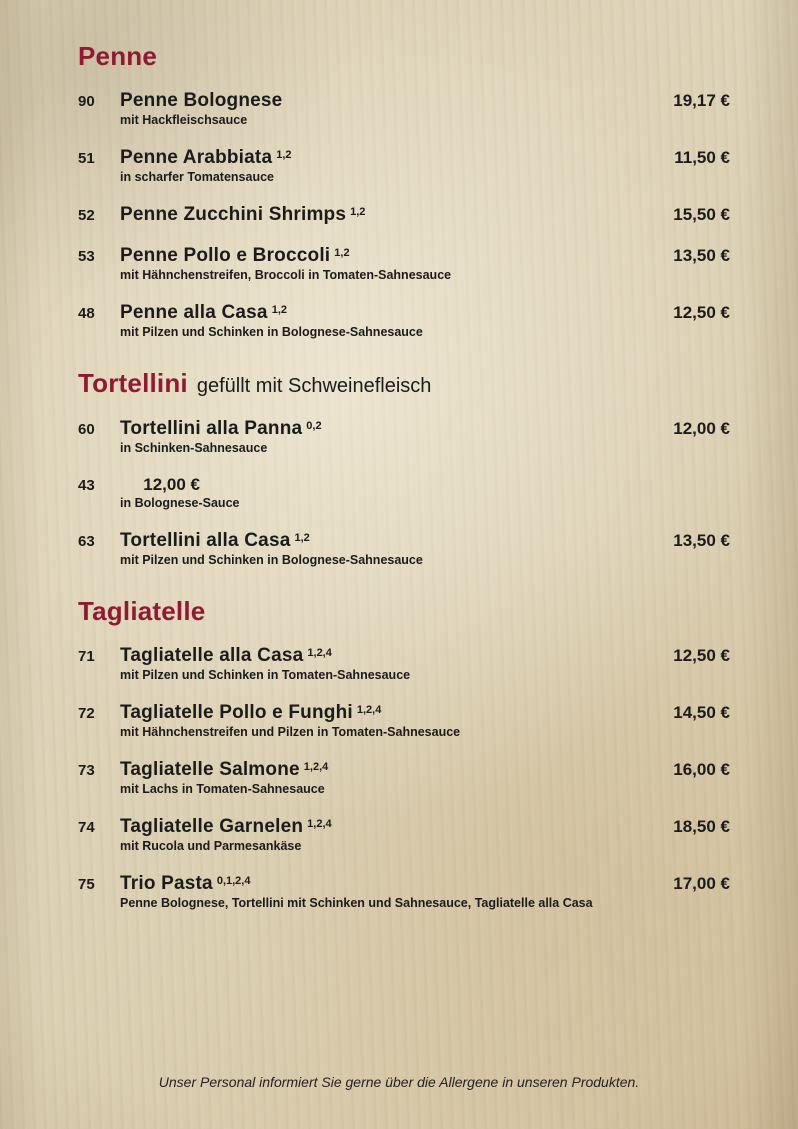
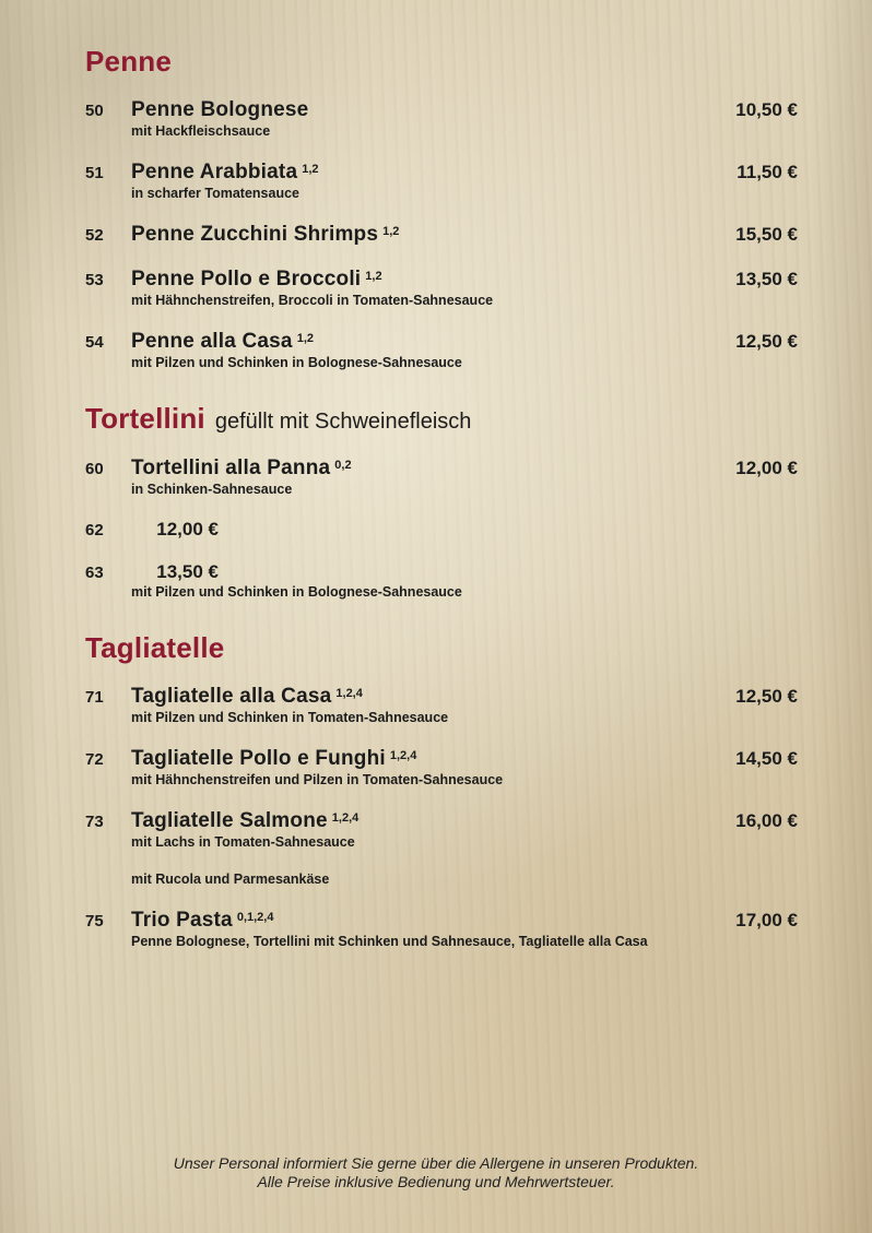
  Penne
- 90
+ 50
  Penne Bolognese
- 19,17 €
+ 10,50 €
  mit Hackfleischsauce
  51
  Penne Arabbiata 1,2
  11,50 €
  in scharfer Tomatensauce
  52
  Penne Zucchini Shrimps 1,2
  15,50 €
  53
  Penne Pollo e Broccoli 1,2
  13,50 €
  mit Hähnchenstreifen, Broccoli in Tomaten-Sahnesauce
- 48
+ 54
  Penne alla Casa 1,2
  12,50 €
  mit Pilzen und Schinken in Bolognese-Sahnesauce
  Tortellini gefüllt mit Schweinefleisch
  60
  Tortellini alla Panna 0,2
  12,00 €
  in Schinken-Sahnesauce
- 43
+ 62
  12,00 €
- in Bolognese-Sauce
  63
- Tortellini alla Casa 1,2
  13,50 €
  mit Pilzen und Schinken in Bolognese-Sahnesauce
  Tagliatelle
  71
  Tagliatelle alla Casa 1,2,4
  12,50 €
  mit Pilzen und Schinken in Tomaten-Sahnesauce
  72
  Tagliatelle Pollo e Funghi 1,2,4
  14,50 €
  mit Hähnchenstreifen und Pilzen in Tomaten-Sahnesauce
  73
  Tagliatelle Salmone 1,2,4
  16,00 €
  mit Lachs in Tomaten-Sahnesauce
- 74
- Tagliatelle Garnelen 1,2,4
- 18,50 €
  mit Rucola und Parmesankäse
  75
  Trio Pasta 0,1,2,4
  17,00 €
  Penne Bolognese, Tortellini mit Schinken und Sahnesauce, Tagliatelle alla Casa
  Unser Personal informiert Sie gerne über die Allergene in unseren Produkten.
+ Alle Preise inklusive Bedienung und Mehrwertsteuer.
